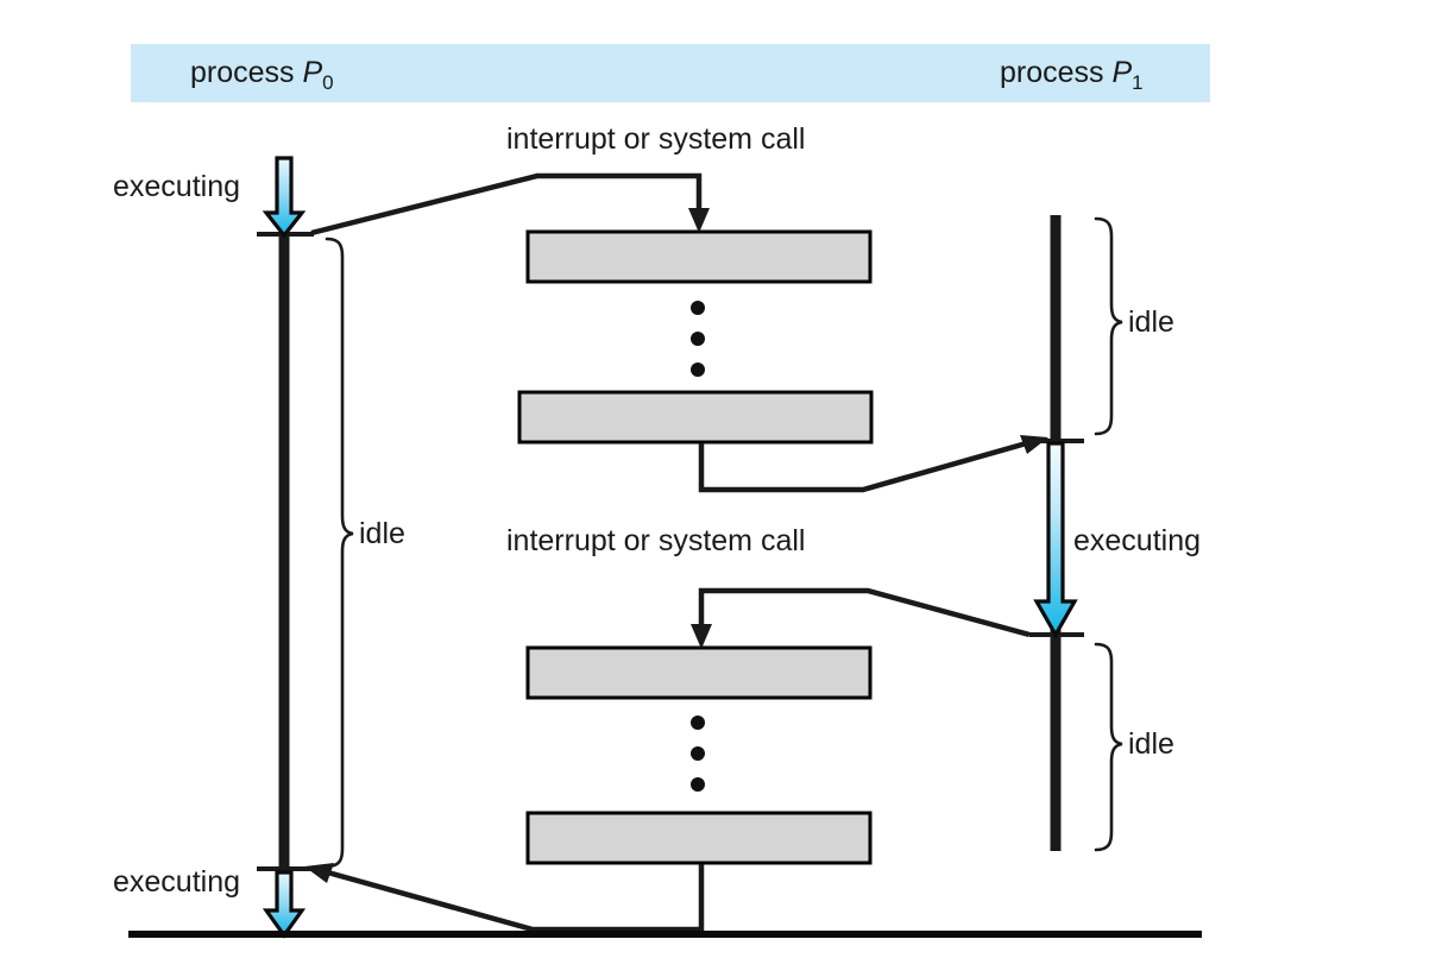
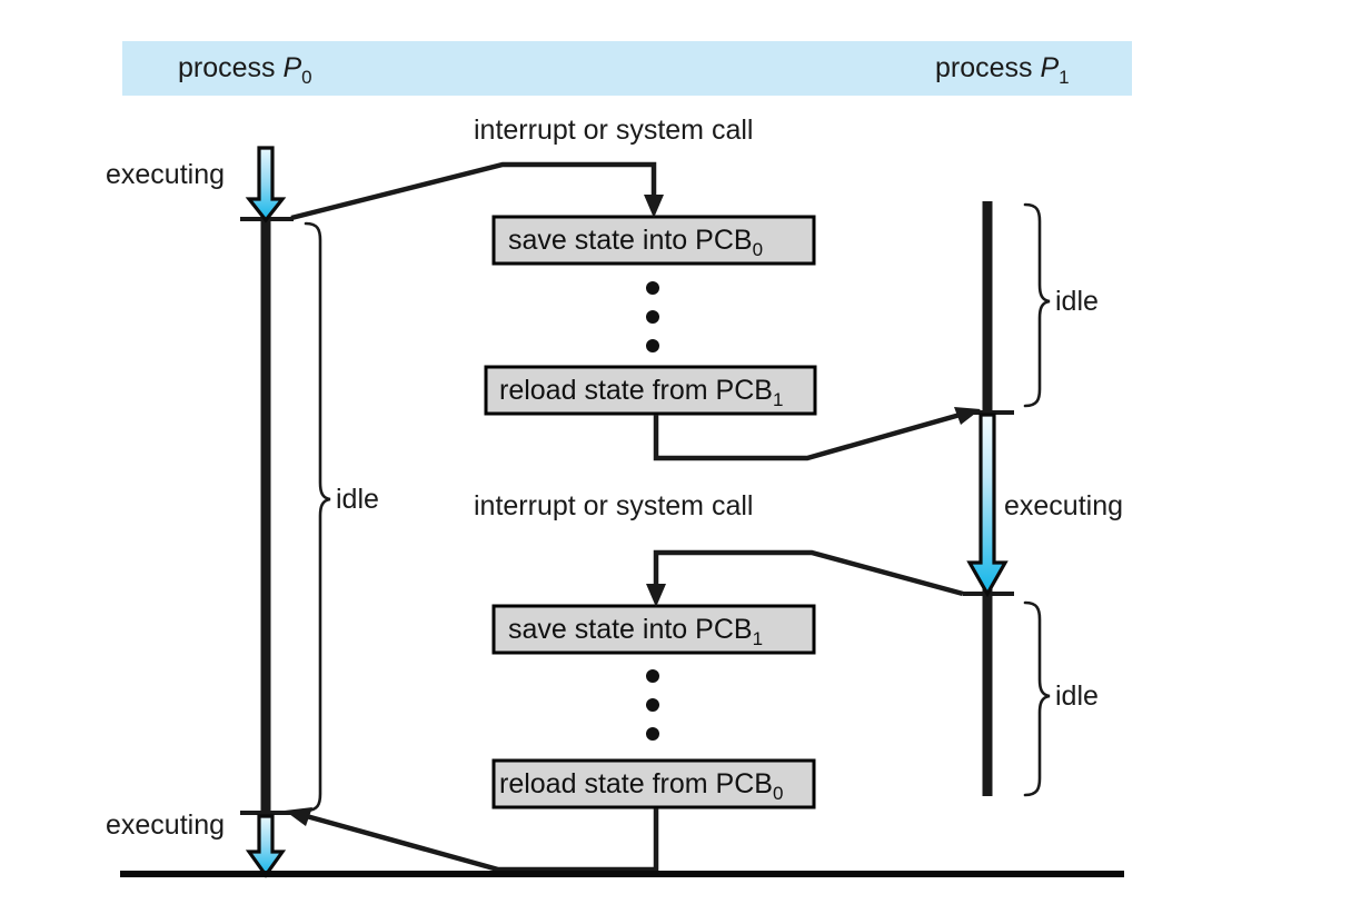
  process P0
  process P1
  interrupt or system call
  interrupt or system call
  executing
  executing
  idle
  idle
  executing
  idle
+ save state into PCB0
+ reload state from PCB1
+ save state into PCB1
+ reload state from PCB0
